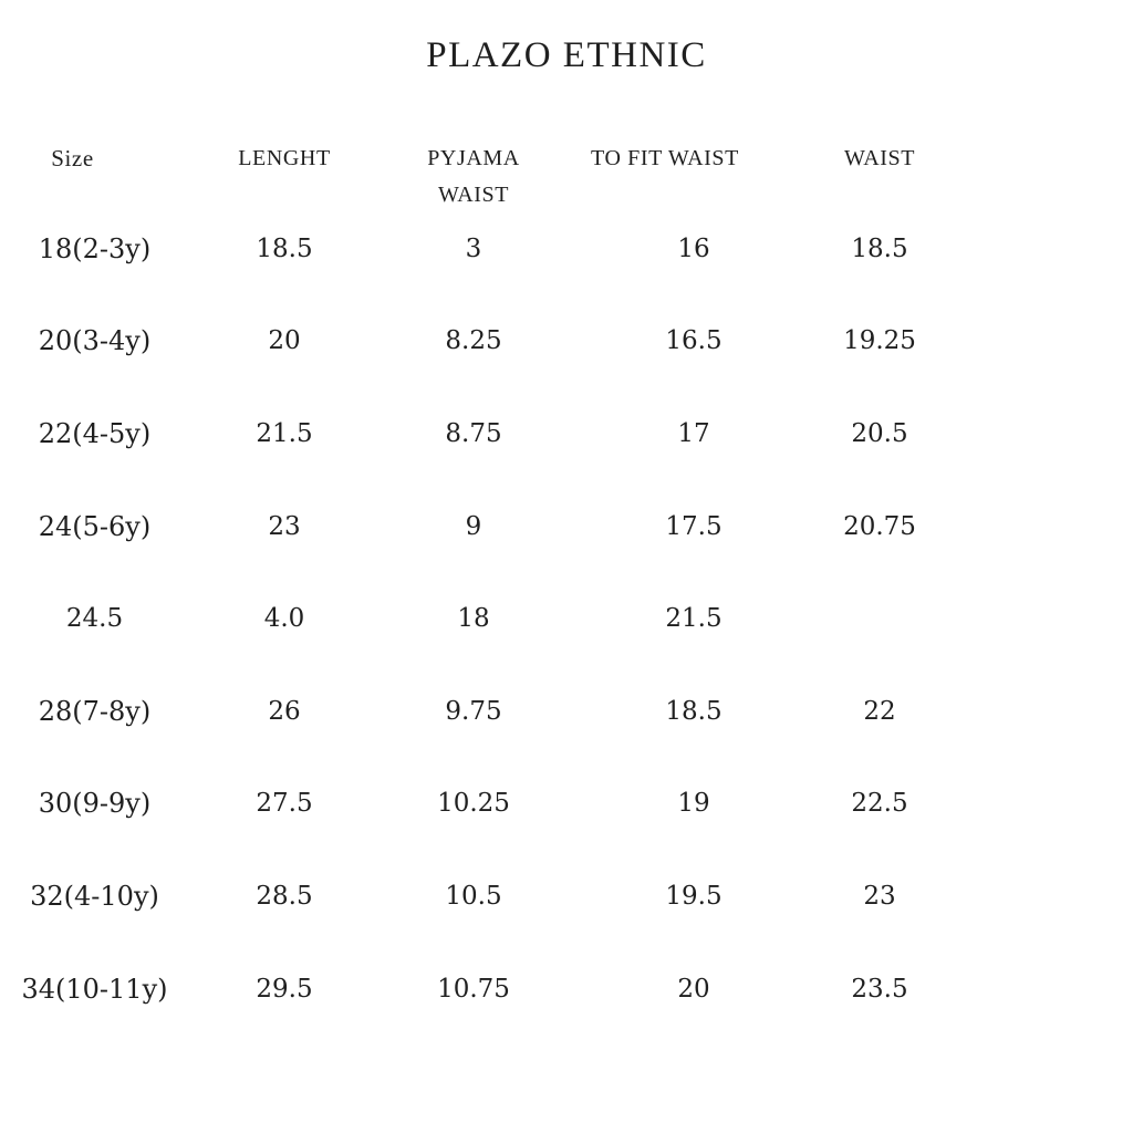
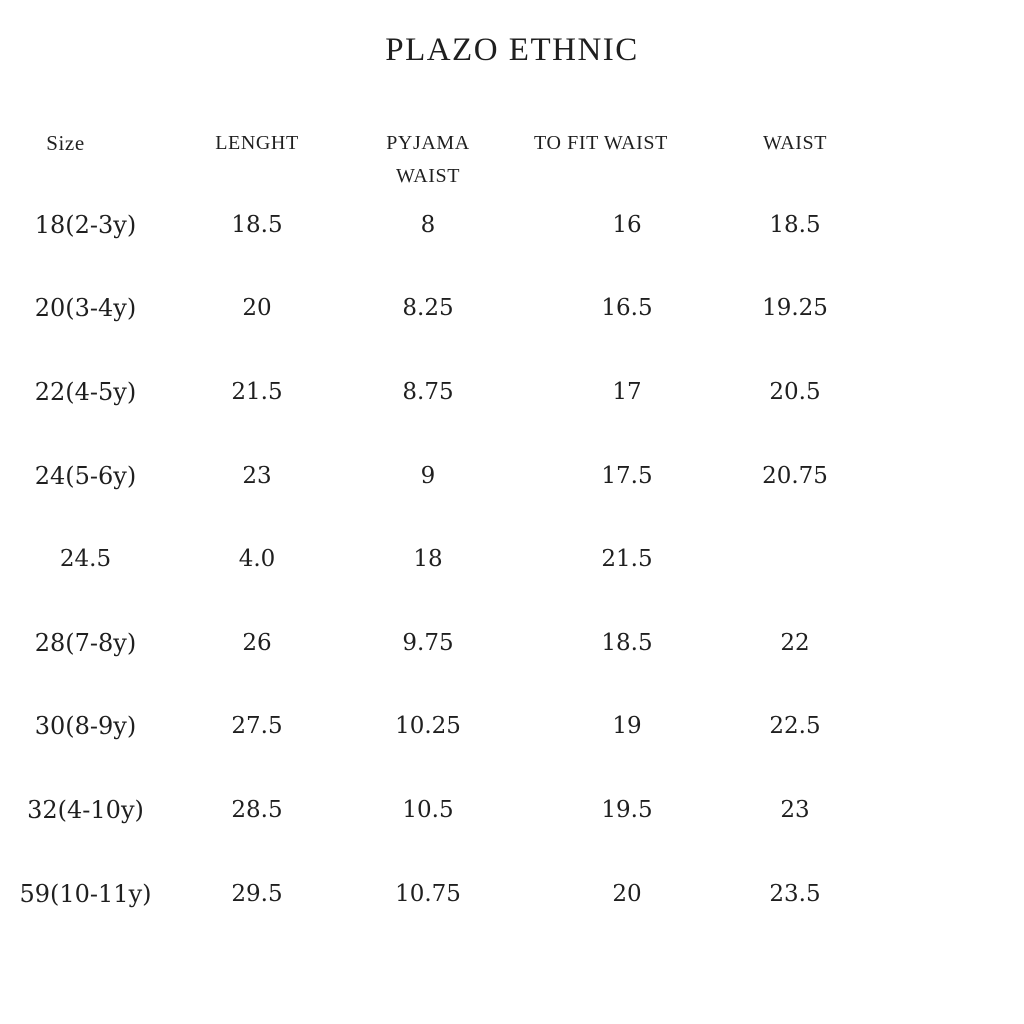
  PLAZO ETHNIC
  Size
  LENGHT
  PYJAMA WAIST
  TO FIT WAIST
  WAIST
  18(2-3y)
  18.5
- 3
+ 8
  16
  18.5
  20(3-4y)
  20
  8.25
  16.5
  19.25
  22(4-5y)
  21.5
  8.75
  17
  20.5
  24(5-6y)
  23
  9
  17.5
  20.75
  24.5
  4.0
  18
  21.5
  28(7-8y)
  26
  9.75
  18.5
  22
- 30(9-9y)
+ 30(8-9y)
  27.5
  10.25
  19
  22.5
  32(4-10y)
  28.5
  10.5
  19.5
  23
- 34(10-11y)
+ 59(10-11y)
  29.5
  10.75
  20
  23.5
